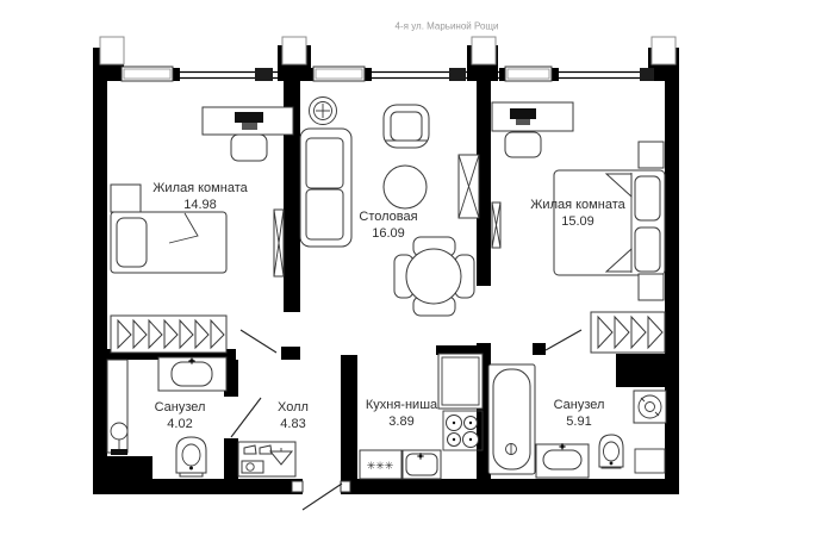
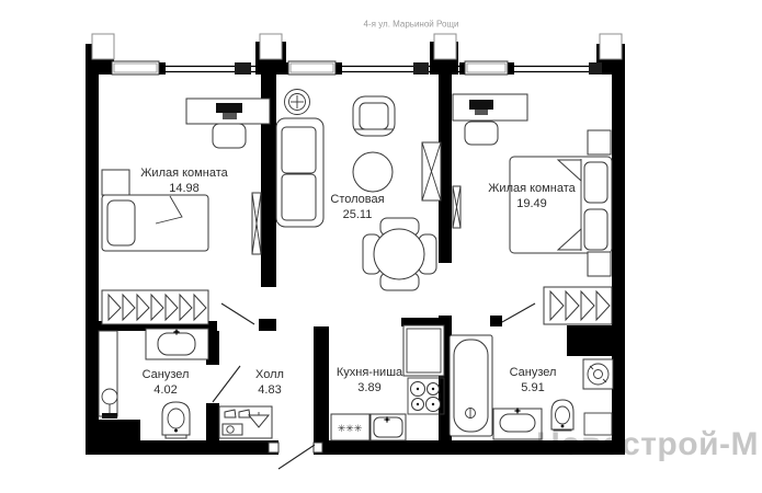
  4-я ул. Марьиной Рощи
  ✳✳✳
  Жилая комната
  14.98
  Столовая
- 16.09
+ 25.11
  Жилая комната
- 15.09
+ 19.49
  Санузел
  4.02
  Холл
  4.83
  Кухня-ниша
  3.89
  Санузел
  5.91
+ Новострой-М
